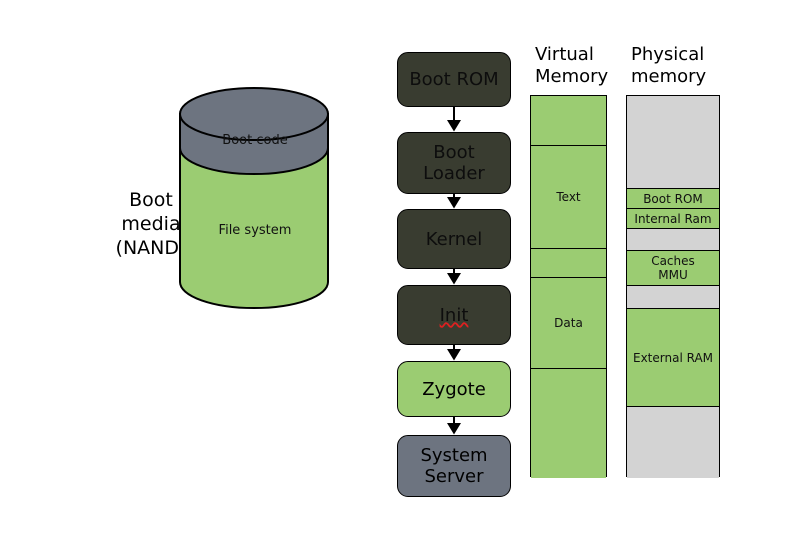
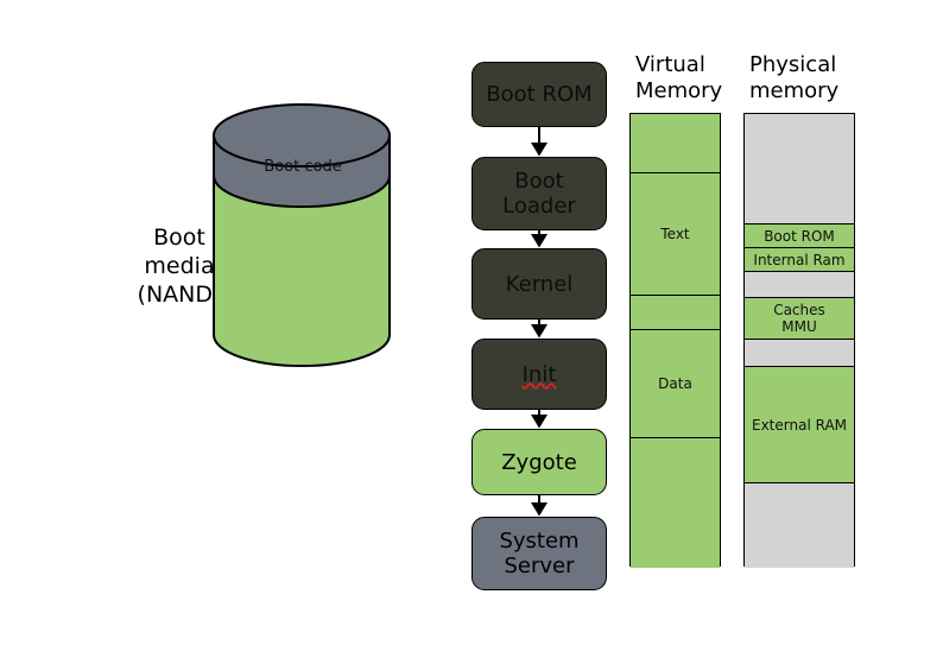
  Boot
  media
  (NAND
  Boot code
- File system
  Boot ROM
  Boot
  Loader
  Kernel
  Init
  Zygote
  System
  Server
  Virtual
  Memory
  Text
  Data
  Physical
  memory
  Boot ROM
  Internal Ram
  Caches
  MMU
  External RAM
